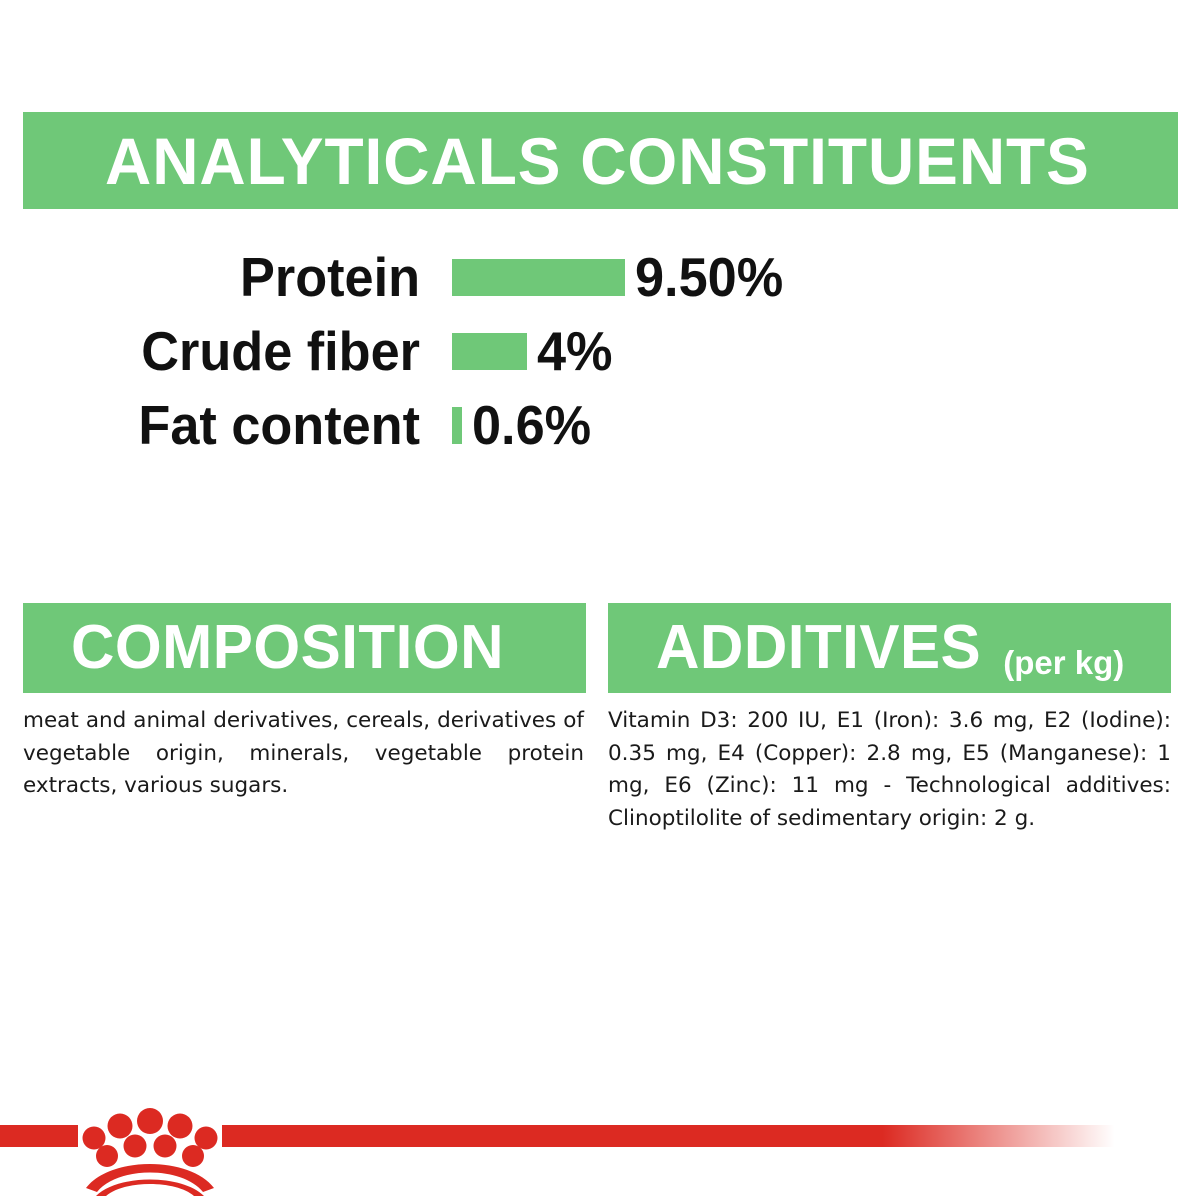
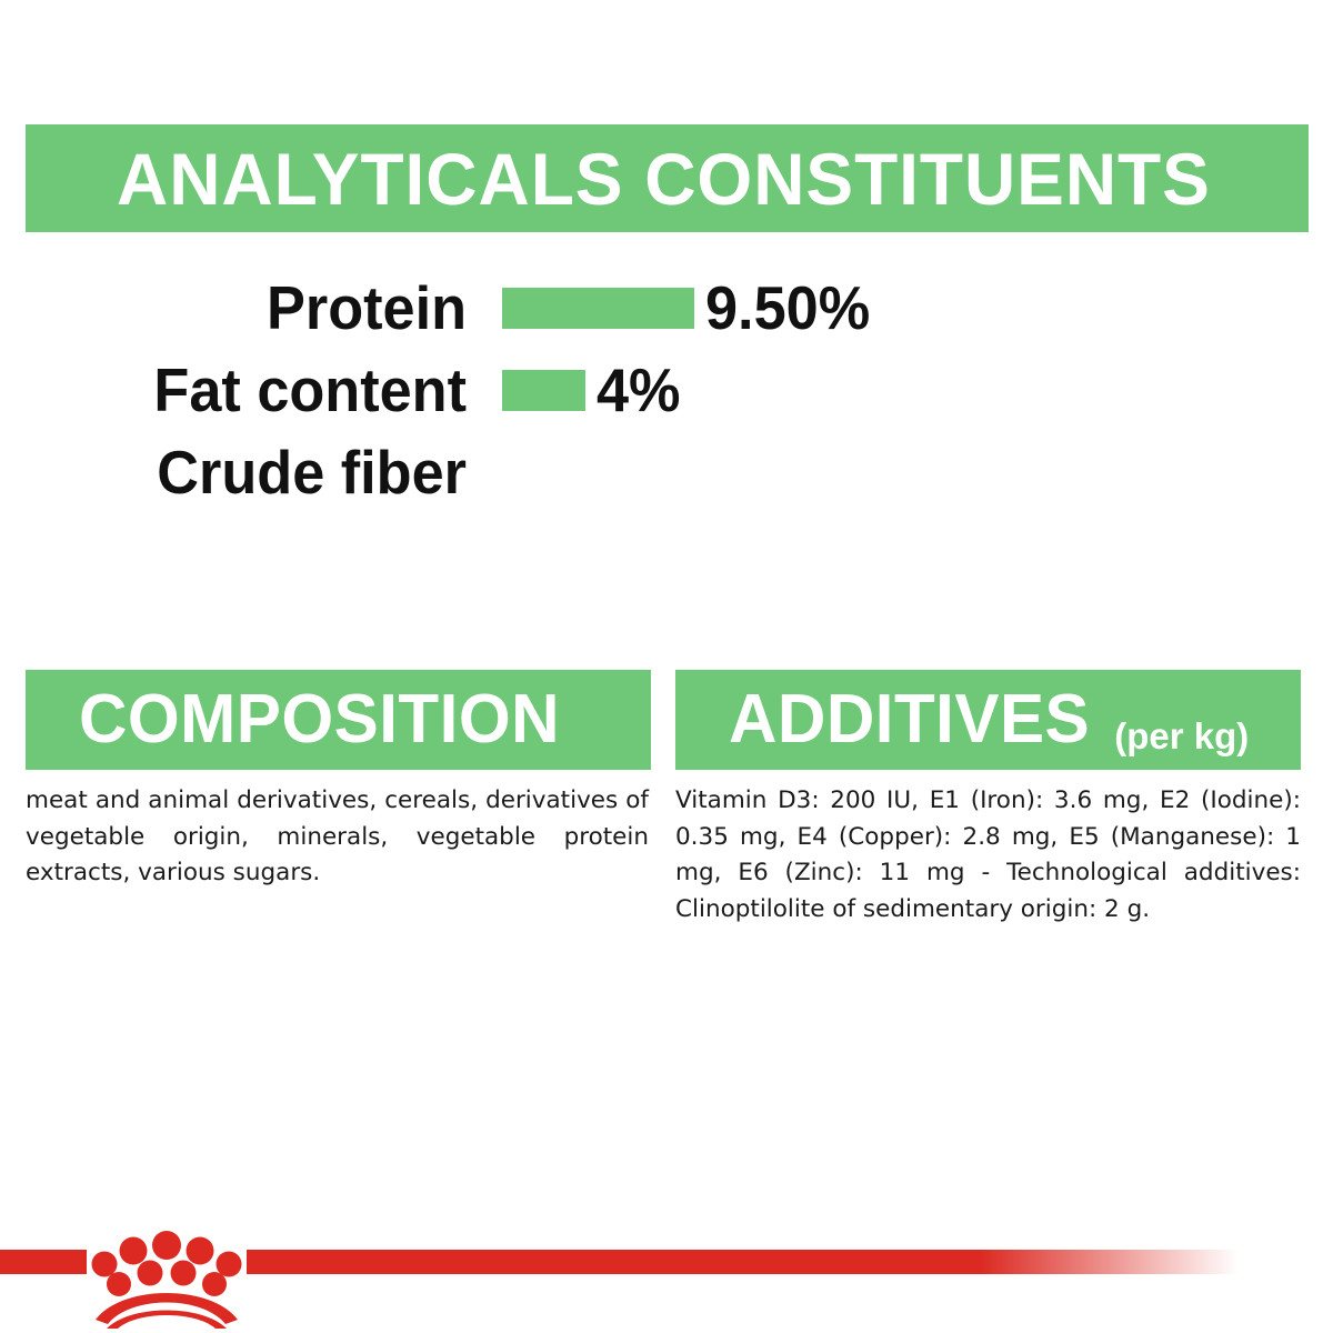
  ANALYTICALS CONSTITUENTS
  Protein
  9.50%
- Crude fiber
+ Fat content
  4%
- Fat content
+ Crude fiber
- 0.6%
  COMPOSITION
  meat and animal derivatives, cereals, derivatives of vegetable origin, minerals, vegetable protein extracts, various sugars.
  ADDITIVES
  (per kg)
  Vitamin D3: 200 IU, E1 (Iron): 3.6 mg, E2 (Iodine): 0.35 mg, E4 (Copper): 2.8 mg, E5 (Manganese): 1 mg, E6 (Zinc): 11 mg - Technological additives: Clinoptilolite of sedimentary origin: 2 g.
